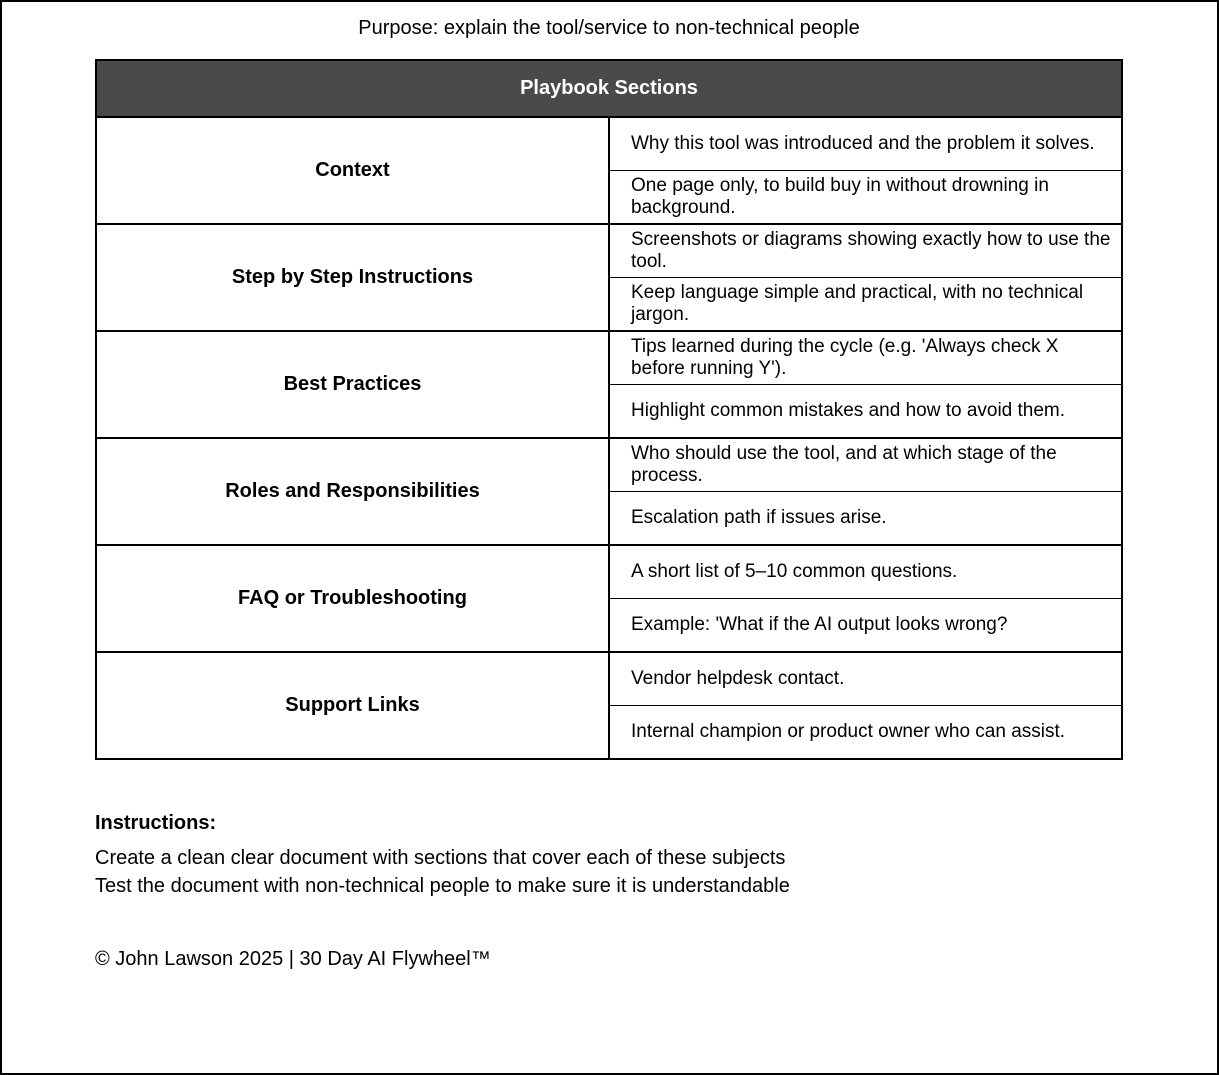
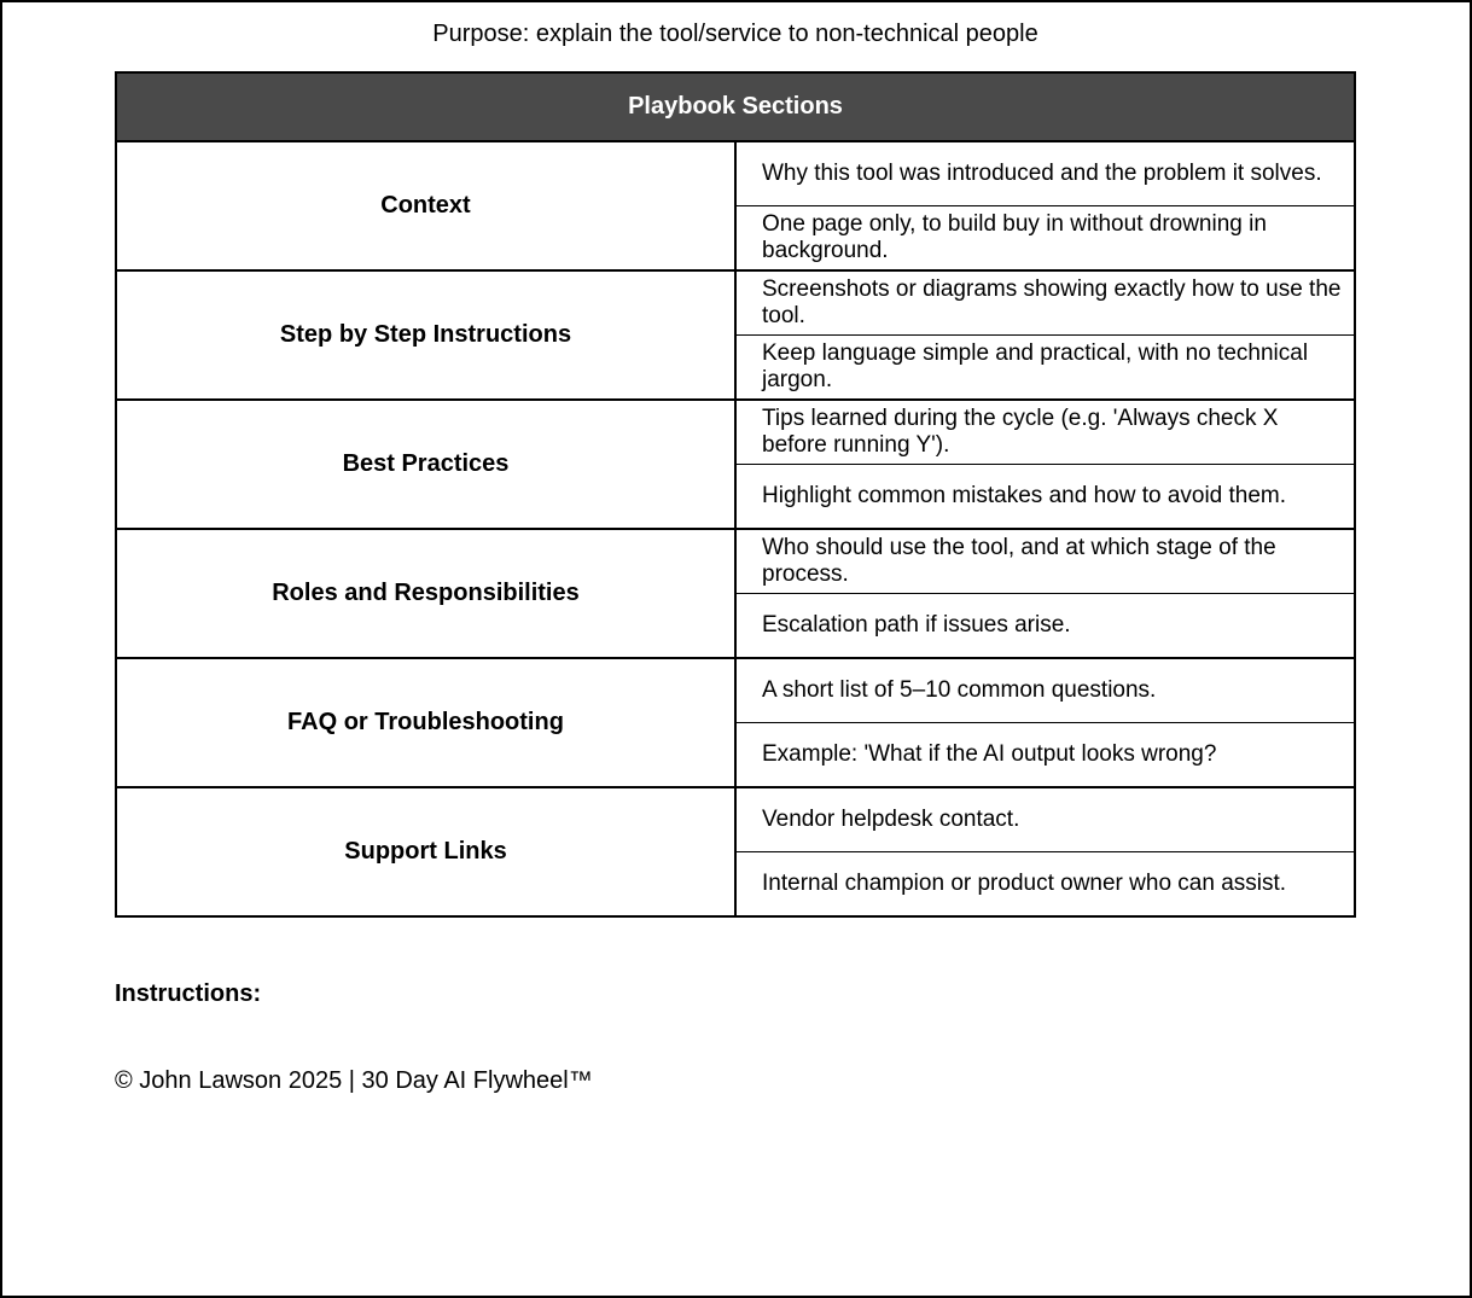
  Purpose: explain the tool/service to non-technical people
  Playbook Sections
  Context	Why this tool was introduced and the problem it solves.
  One page only, to build buy in without drowning in background.
  Step by Step Instructions	Screenshots or diagrams showing exactly how to use the tool.
  Keep language simple and practical, with no technical jargon.
  Best Practices	Tips learned during the cycle (e.g. 'Always check X before running Y').
  Highlight common mistakes and how to avoid them.
  Roles and Responsibilities	Who should use the tool, and at which stage of the process.
  Escalation path if issues arise.
  FAQ or Troubleshooting	A short list of 5–10 common questions.
  Example: 'What if the AI output looks wrong?
  Support Links	Vendor helpdesk contact.
  Internal champion or product owner who can assist.
  Instructions:
- Create a clean clear document with sections that cover each of these subjects
- Test the document with non-technical people to make sure it is understandable
  © John Lawson 2025 | 30 Day AI Flywheel™
